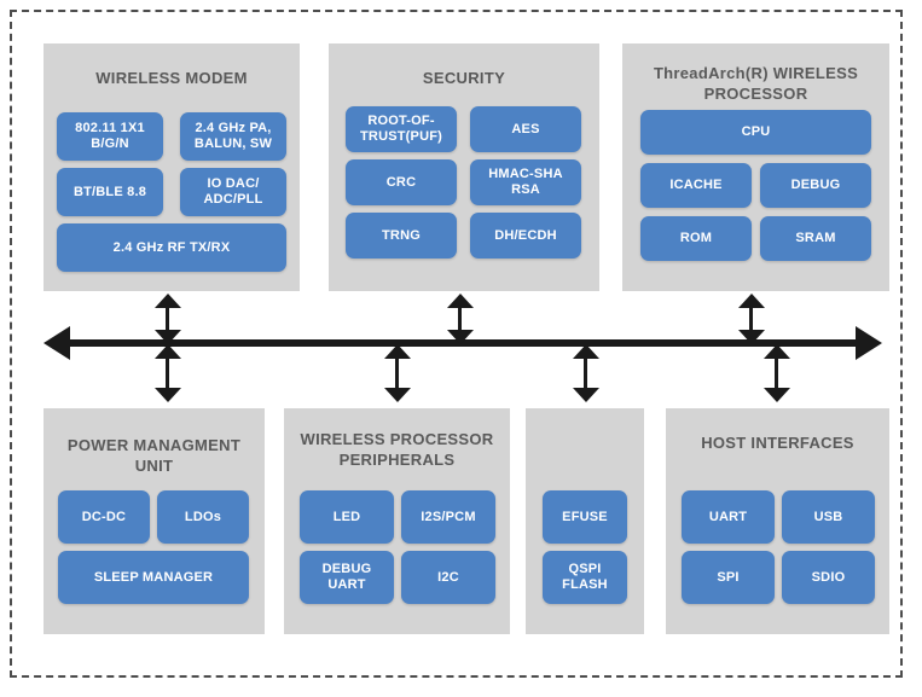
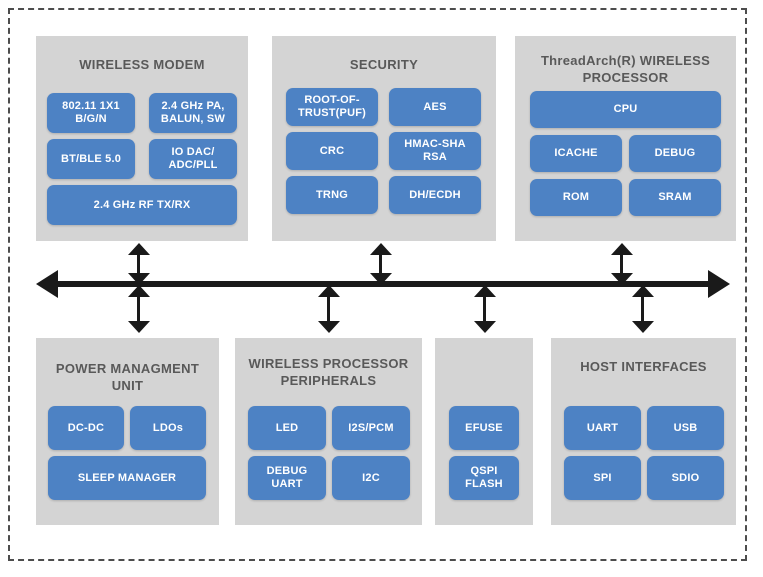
  WIRELESS MODEM
  802.11 1X1 B/G/N
  2.4 GHz PA, BALUN, SW
- BT/BLE 8.8
+ BT/BLE 5.0
  IO DAC/ ADC/PLL
  2.4 GHz RF TX/RX
  SECURITY
  ROOT-OF-TRUST(PUF)
  AES
  CRC
  HMAC-SHA RSA
  TRNG
  DH/ECDH
  ThreadArch(R) WIRELESS PROCESSOR
  CPU
  ICACHE
  DEBUG
  ROM
  SRAM
  POWER MANAGMENT UNIT
  DC-DC
  LDOs
  SLEEP MANAGER
  WIRELESS PROCESSOR PERIPHERALS
  LED
  I2S/PCM
  DEBUG UART
  I2C
  EFUSE
  QSPI FLASH
  HOST INTERFACES
  UART
  USB
  SPI
  SDIO
